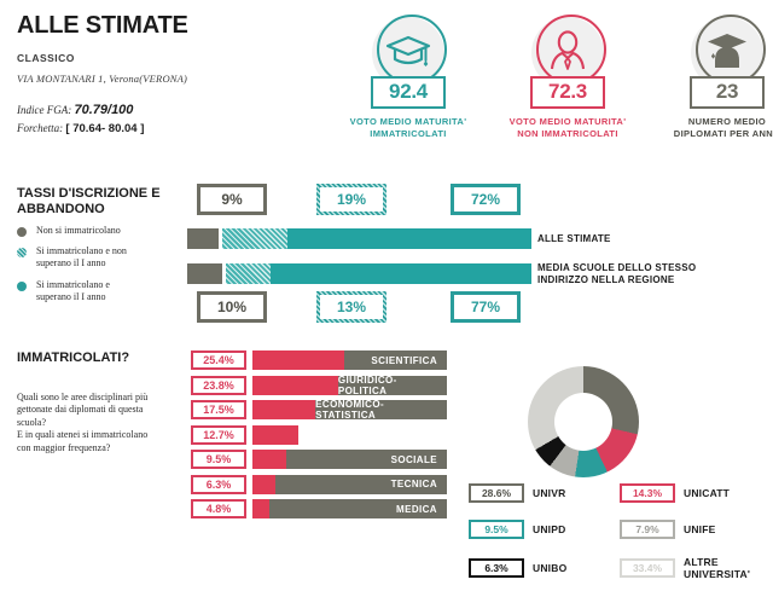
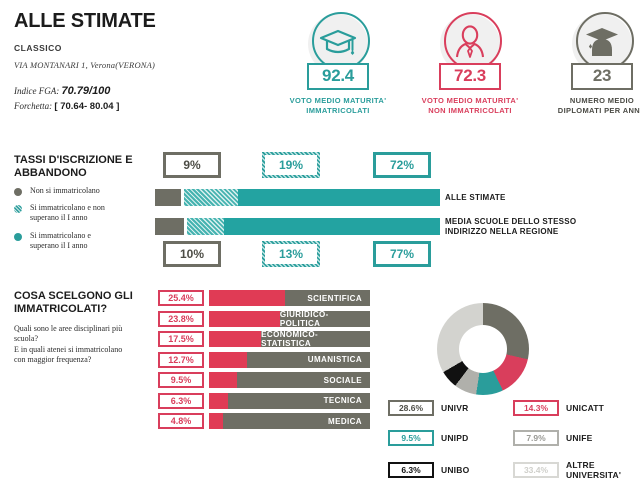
  ALLE STIMATE
  CLASSICO
  VIA MONTANARI 1, Verona(VERONA)
  Indice FGA: 70.79/100
  Forchetta: [ 70.64- 80.04 ]
  92.4
  VOTO MEDIO MATURITA'
  IMMATRICOLATI
  72.3
  VOTO MEDIO MATURITA'
  NON IMMATRICOLATI
  23
  NUMERO MEDIO
  DIPLOMATI PER ANN
  TASSI D'ISCRIZIONE E
  ABBANDONO
  Non si immatricolano
  Si immatricolano e non
  superano il I anno
  Si immatricolano e
  superano il I anno
  9%
  19%
  72%
  ALLE STIMATE
  MEDIA SCUOLE DELLO STESSO
  INDIRIZZO NELLA REGIONE
  10%
  13%
  77%
+ COSA SCELGONO GLI
  IMMATRICOLATI?
  Quali sono le aree disciplinari più
- gettonate dai diplomati di questa
  scuola?
  E in quali atenei si immatricolano
  con maggior frequenza?
  25.4%
  SCIENTIFICA
  23.8%
  GIURIDICO-POLITICA
  17.5%
  ECONOMICO-STATISTICA
  12.7%
+ UMANISTICA
  9.5%
  SOCIALE
  6.3%
  TECNICA
  4.8%
  MEDICA
  28.6%
  UNIVR
  14.3%
  UNICATT
  9.5%
  UNIPD
  7.9%
  UNIFE
  6.3%
  UNIBO
  33.4%
  ALTRE
  UNIVERSITA'
